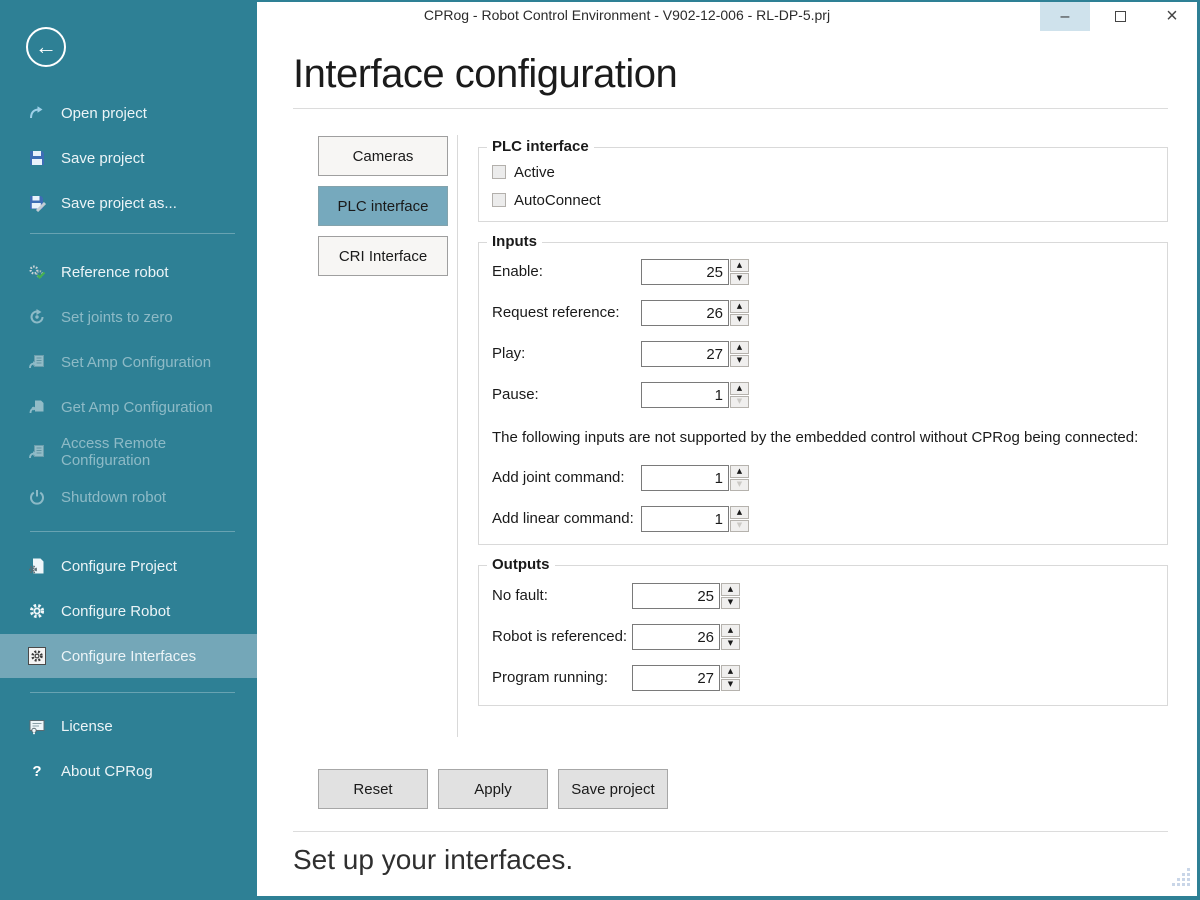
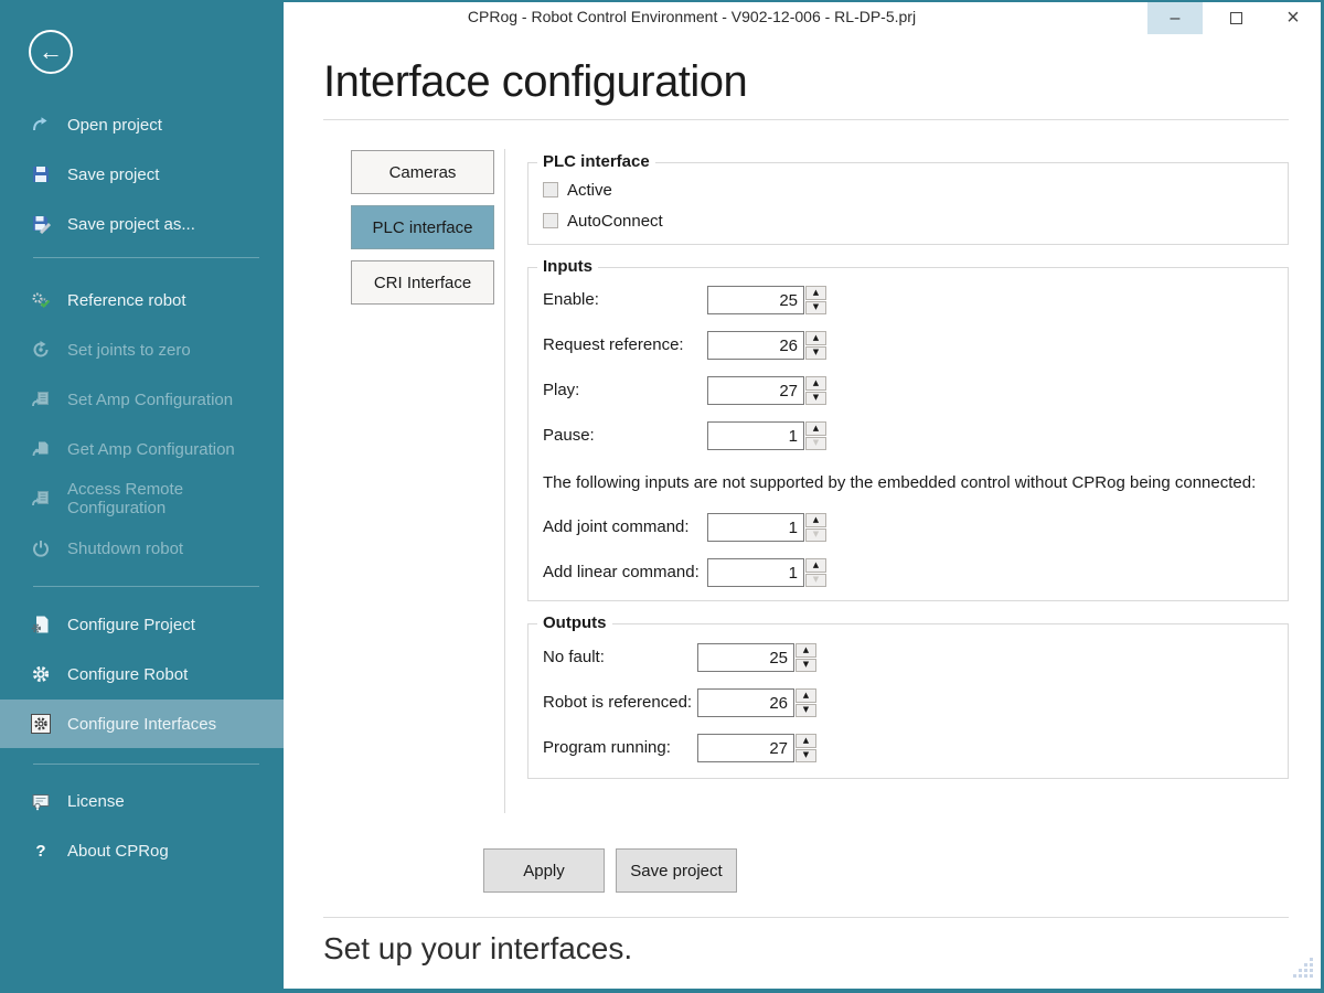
  CPRog - Robot Control Environment - V902-12-006 - RL-DP-5.prj
  –
  ×
  ←
  Open project
  Save project
  Save project as...
  Reference robot
  Set joints to zero
  Set Amp Configuration
  Get Amp Configuration
  Access Remote Configuration
  Shutdown robot
  Configure Project
  Configure Robot
  Configure Interfaces
  License
  ?
  About CPRog
  Interface configuration
  Cameras
  PLC interface
  CRI Interface
  PLC interface
  Active
  AutoConnect
  Inputs
  Enable:
  25
  ▲
  ▼
  Request reference:
  26
  ▲
  ▼
  Play:
  27
  ▲
  ▼
  Pause:
  1
  ▲
  ▼
  The following inputs are not supported by the embedded control without CPRog being connected:
  Add joint command:
  1
  ▲
  ▼
  Add linear command:
  1
  ▼
  Outputs
  No fault:
  25
  ▲
  ▼
  Robot is referenced:
  26
  ▲
  ▼
  Program running:
  27
  ▲
  ▼
- Reset
  Apply
  Save project
  Set up your interfaces.
